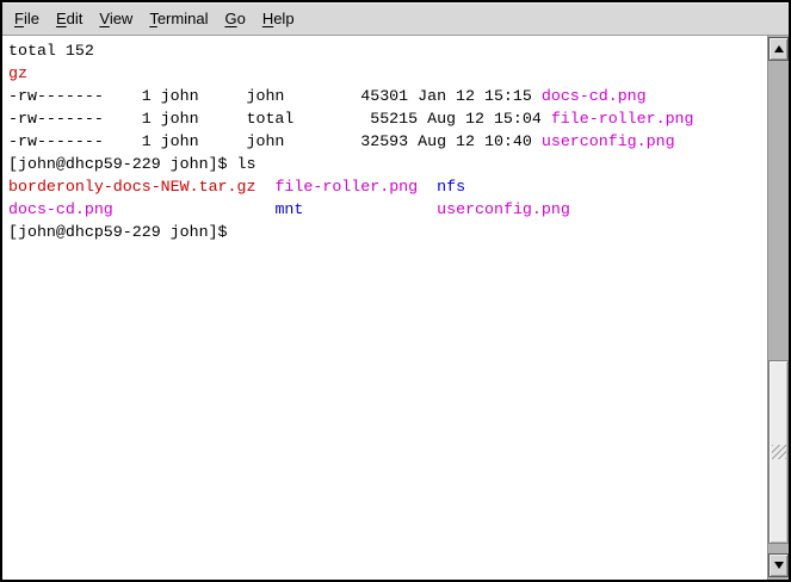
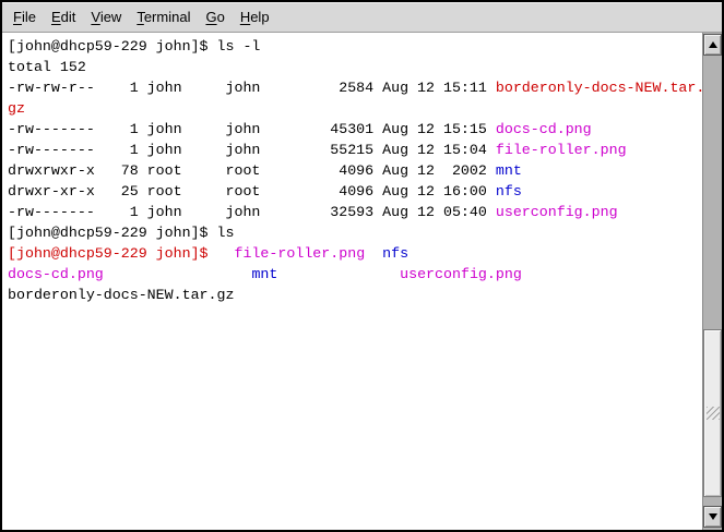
  File
  Edit
  View
  Terminal
  Go
  Help
+ [john@dhcp59-229 john]$ ls -l
  total 152
+ -rw-rw-r-- 1 john john 2584 Aug 12 15:11 borderonly-docs-NEW.tar.
  gz
- -rw------- 1 john john 45301 Jan 12 15:15 docs-cd.png
+ -rw------- 1 john john 45301 Aug 12 15:15 docs-cd.png
- -rw------- 1 john total 55215 Aug 12 15:04 file-roller.png
+ -rw------- 1 john john 55215 Aug 12 15:04 file-roller.png
+ drwxrwxr-x 78 root root 4096 Aug 12 2002 mnt
+ drwxr-xr-x 25 root root 4096 Aug 12 16:00 nfs
- -rw------- 1 john john 32593 Aug 12 10:40 userconfig.png
+ -rw------- 1 john john 32593 Aug 12 05:40 userconfig.png
  [john@dhcp59-229 john]$ ls
- borderonly-docs-NEW.tar.gz file-roller.png nfs
+ [john@dhcp59-229 john]$ file-roller.png nfs
  docs-cd.png mnt userconfig.png
- [john@dhcp59-229 john]$
+ borderonly-docs-NEW.tar.gz
